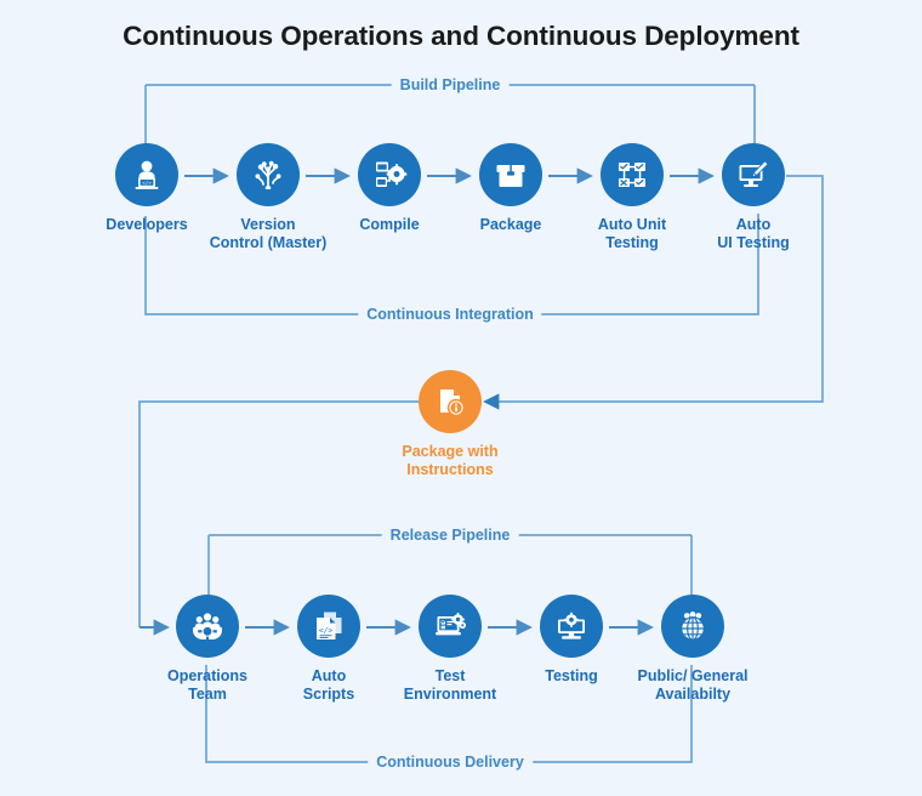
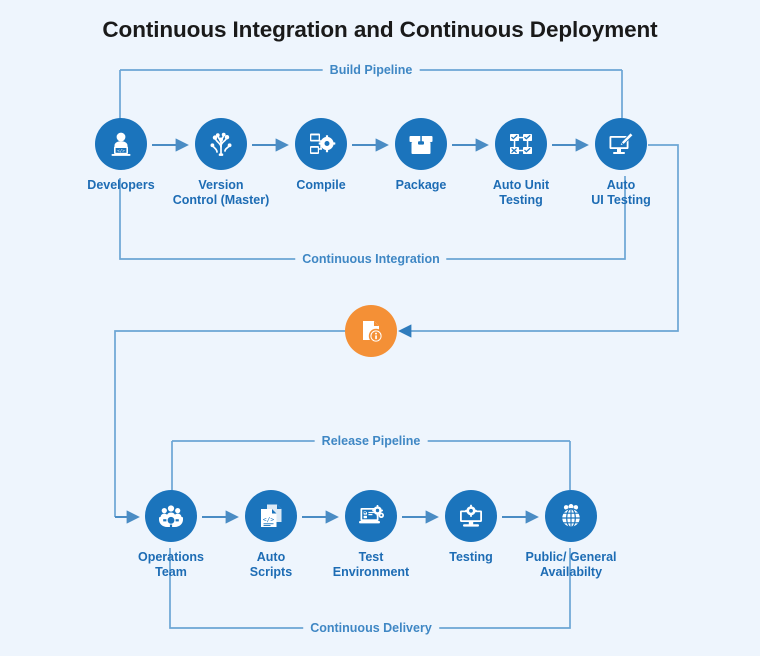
- Continuous Operations and Continuous Deployment
+ Continuous Integration and Continuous Deployment
  Build Pipeline
  Continuous Integration
  Release Pipeline
  Continuous Delivery
  Developers
  Version
  Control (Master)
  Compile
  Package
  Auto Unit
  Testing
  Auto
  UI Testing
- Package with
- Instructions
  Operations
  Team
  Auto
  Scripts
  Test
  Environment
  Testing
  Public/ General
  Availabilty
